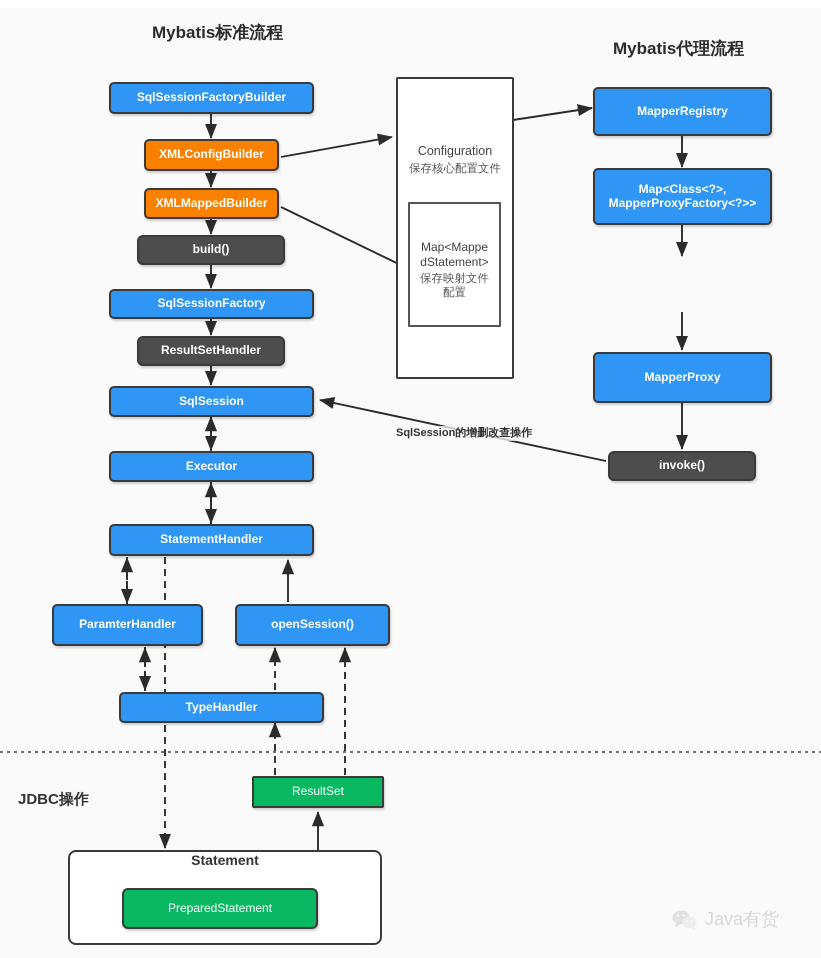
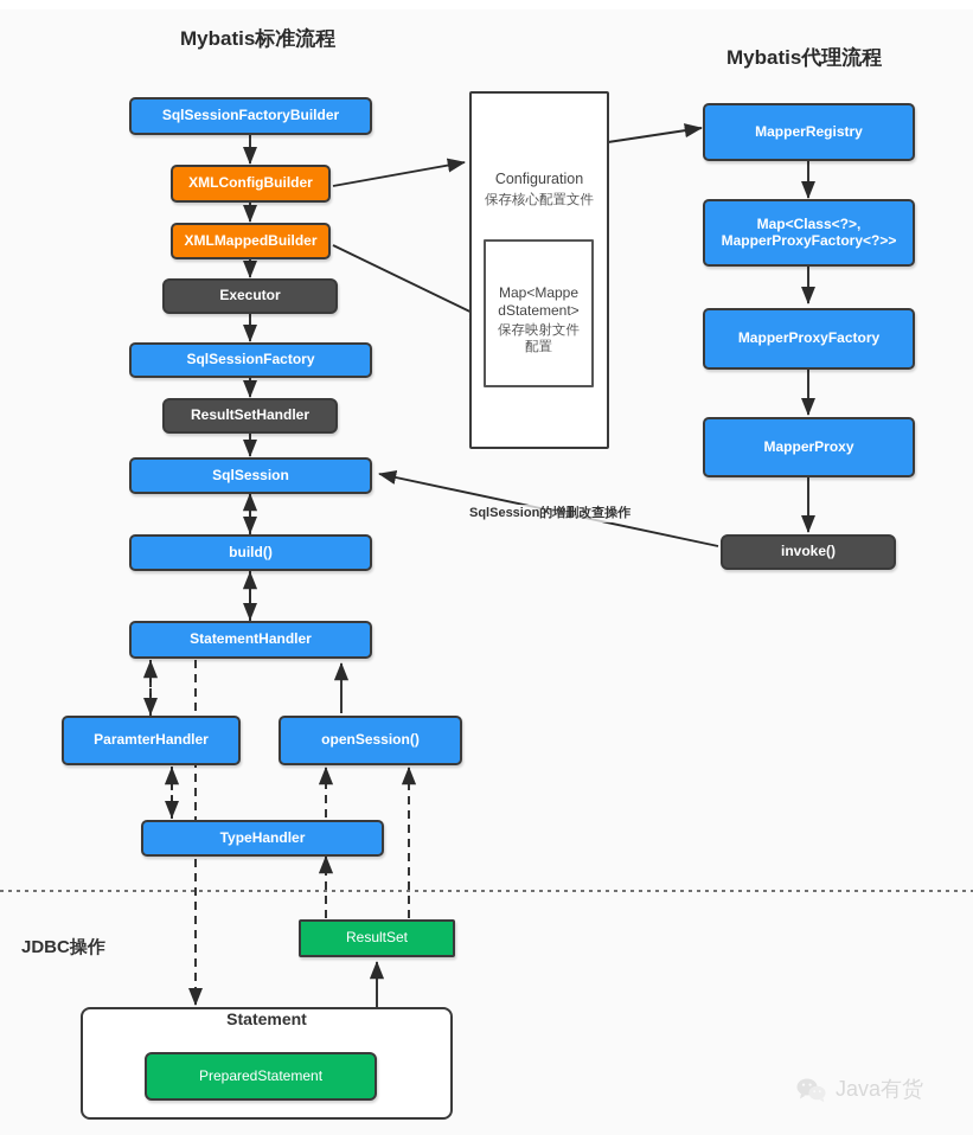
  Mybatis标准流程
  Mybatis代理流程
  SqlSessionFactoryBuilder
  XMLConfigBuilder
  XMLMappedBuilder
- build()
+ Executor
  SqlSessionFactory
  ResultSetHandler
  SqlSession
- Executor
+ build()
  StatementHandler
  ParamterHandler
  openSession()
  TypeHandler
  Configuration
  保存核心配置文件
  Map<Mappe
  dStatement>
  保存映射文件
  配置
  MapperRegistry
  Map<Class<?>,
  MapperProxyFactory<?>>
+ MapperProxyFactory
  MapperProxy
  invoke()
  SqlSession的增删改查操作
  JDBC操作
  ResultSet
  Statement
  PreparedStatement
  Java有货
